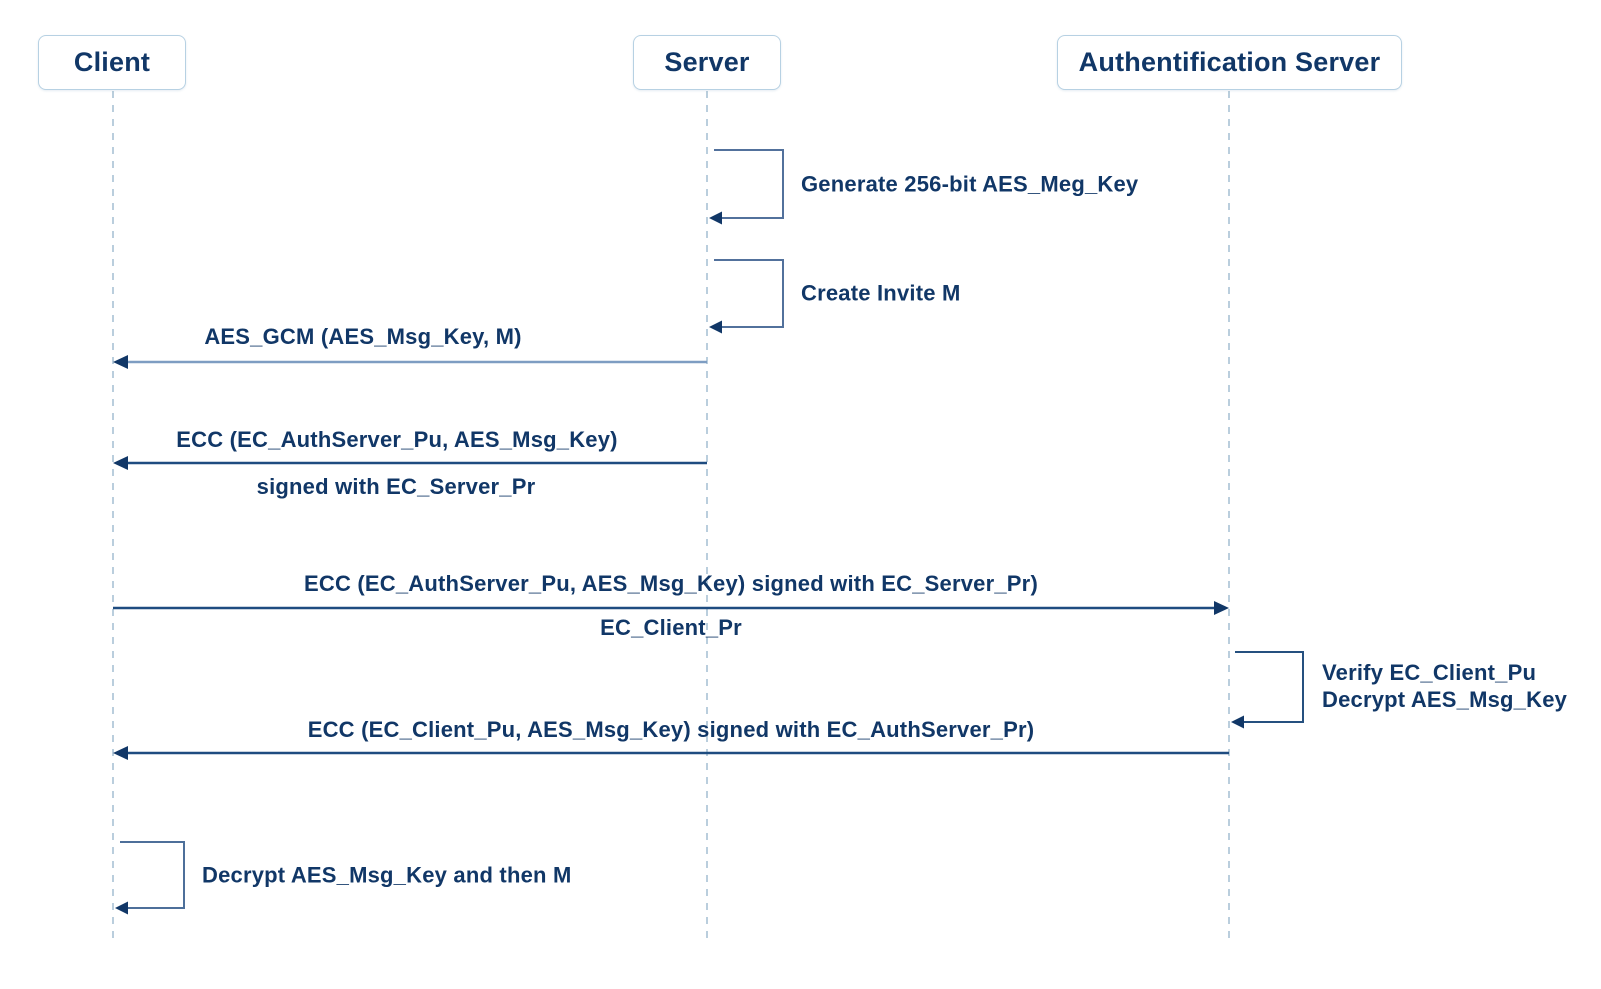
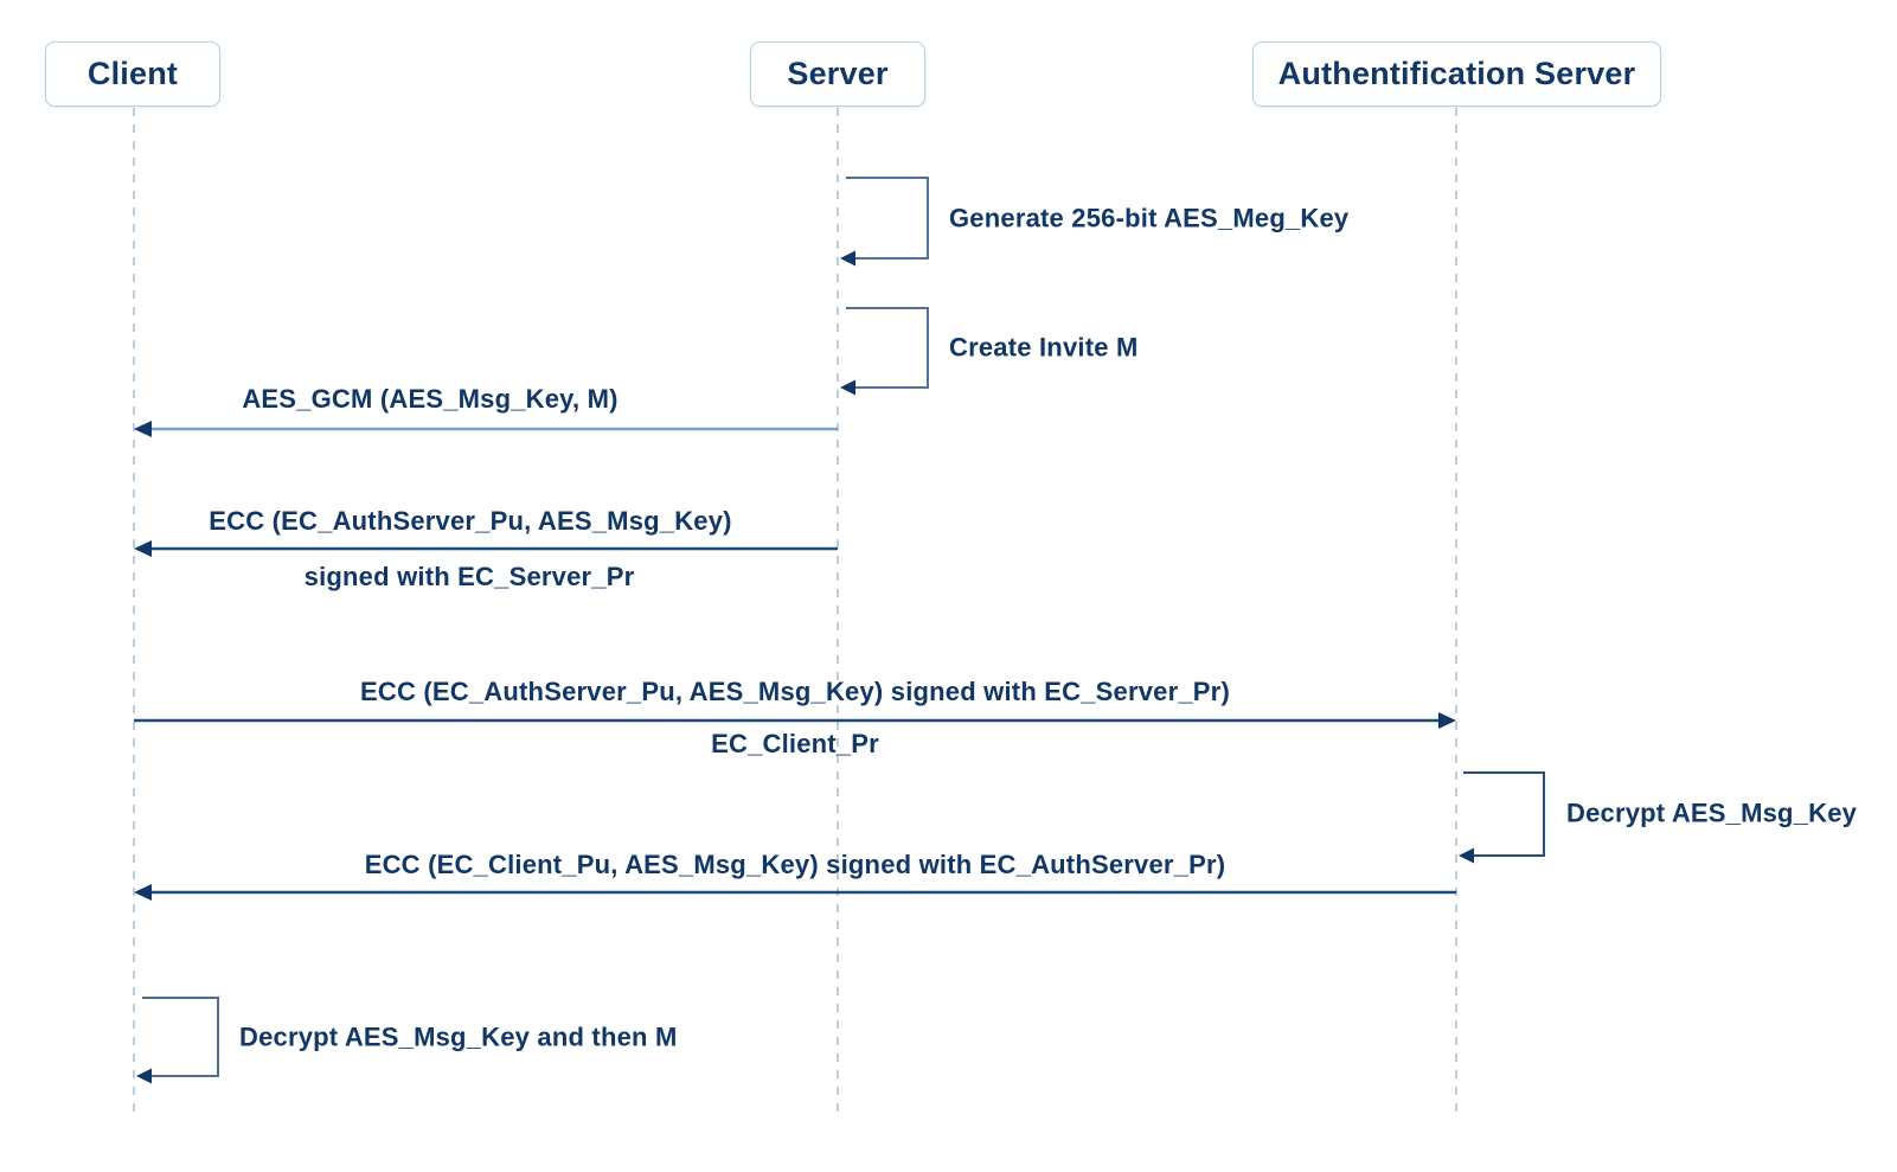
  Client
  Server
  Authentification Server
  Generate 256-bit AES_Meg_Key
  Create Invite M
  AES_GCM (AES_Msg_Key, M)
  ECC (EC_AuthServer_Pu, AES_Msg_Key)
  signed with EC_Server_Pr
  ECC (EC_AuthServer_Pu, AES_Msg_Key) signed with EC_Server_Pr)
  EC_Client_Pr
- Verify EC_Client_Pu
  Decrypt AES_Msg_Key
  ECC (EC_Client_Pu, AES_Msg_Key) signed with EC_AuthServer_Pr)
  Decrypt AES_Msg_Key and then M
